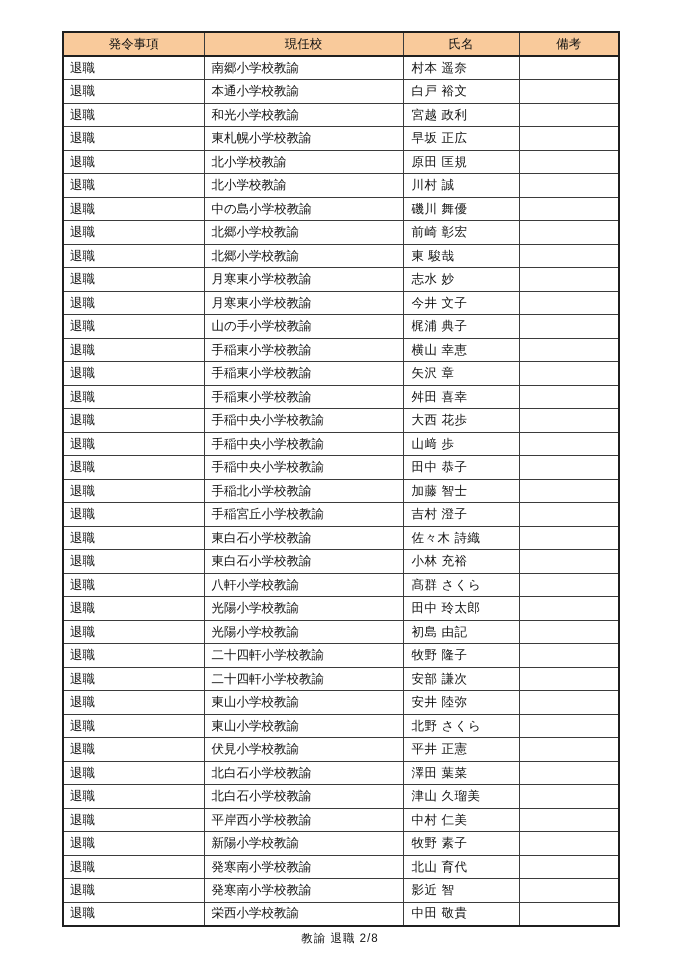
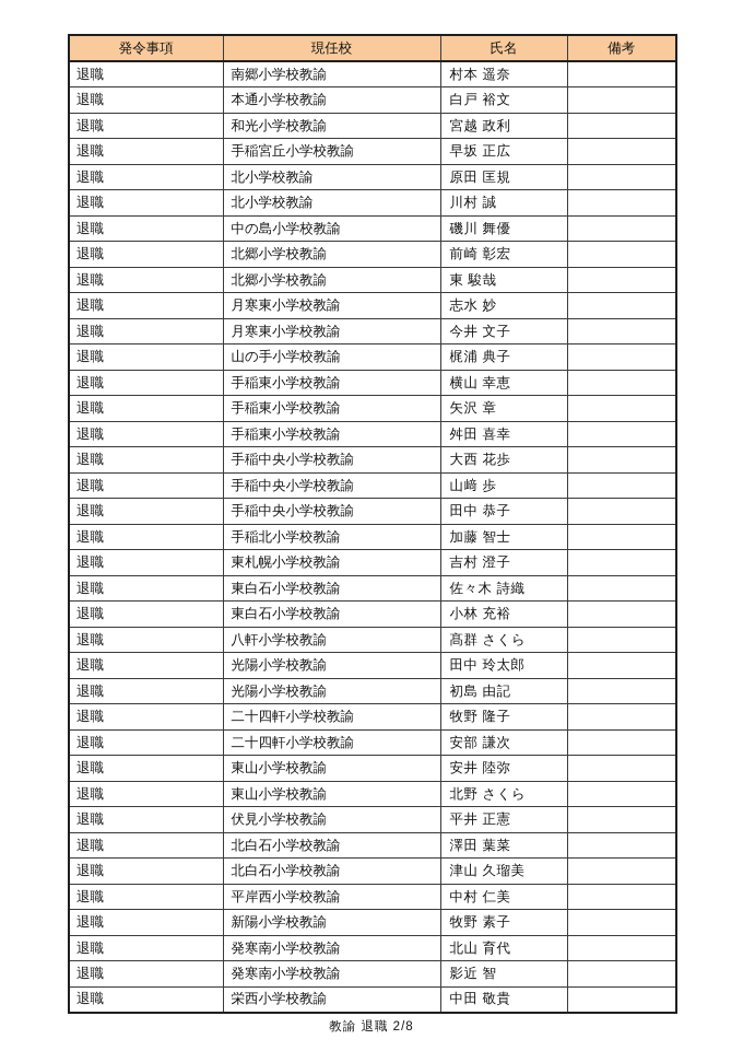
  発令事項	現任校	氏名	備考
  退職	南郷小学校教諭	村本 遥奈
  退職	本通小学校教諭	白戸 裕文
  退職	和光小学校教諭	宮越 政利
- 退職	東札幌小学校教諭	早坂 正広
+ 退職	手稲宮丘小学校教諭	早坂 正広
  退職	北小学校教諭	原田 匡規
  退職	北小学校教諭	川村 誠
  退職	中の島小学校教諭	磯川 舞優
  退職	北郷小学校教諭	前崎 彰宏
  退職	北郷小学校教諭	東 駿哉
  退職	月寒東小学校教諭	志水 妙
  退職	月寒東小学校教諭	今井 文子
  退職	山の手小学校教諭	梶浦 典子
  退職	手稲東小学校教諭	横山 幸恵
  退職	手稲東小学校教諭	矢沢 章
  退職	手稲東小学校教諭	舛田 喜幸
  退職	手稲中央小学校教諭	大西 花歩
  退職	手稲中央小学校教諭	山﨑 歩
  退職	手稲中央小学校教諭	田中 恭子
  退職	手稲北小学校教諭	加藤 智士
- 退職	手稲宮丘小学校教諭	吉村 澄子
+ 退職	東札幌小学校教諭	吉村 澄子
  退職	東白石小学校教諭	佐々木 詩織
  退職	東白石小学校教諭	小林 充裕
  退職	八軒小学校教諭	髙群 さくら
  退職	光陽小学校教諭	田中 玲太郎
  退職	光陽小学校教諭	初島 由記
  退職	二十四軒小学校教諭	牧野 隆子
  退職	二十四軒小学校教諭	安部 謙次
  退職	東山小学校教諭	安井 陸弥
  退職	東山小学校教諭	北野 さくら
  退職	伏見小学校教諭	平井 正憲
  退職	北白石小学校教諭	澤田 葉菜
  退職	北白石小学校教諭	津山 久瑠美
  退職	平岸西小学校教諭	中村 仁美
  退職	新陽小学校教諭	牧野 素子
  退職	発寒南小学校教諭	北山 育代
  退職	発寒南小学校教諭	影近 智
  退職	栄西小学校教諭	中田 敬貴
  教諭 退職 2/8
